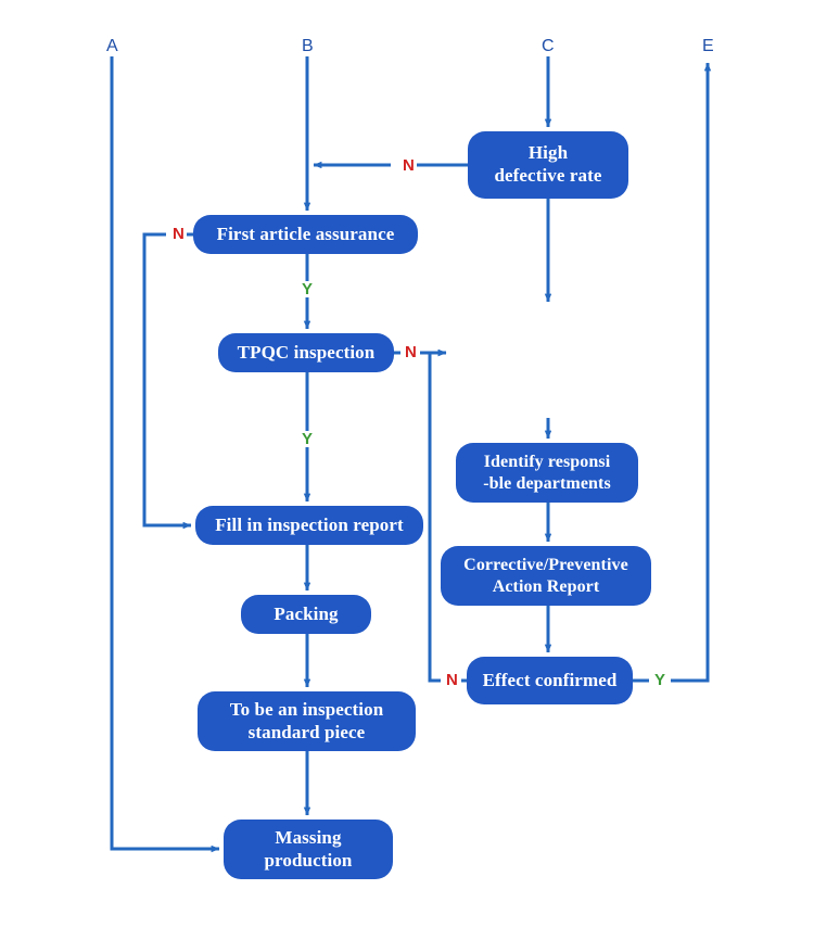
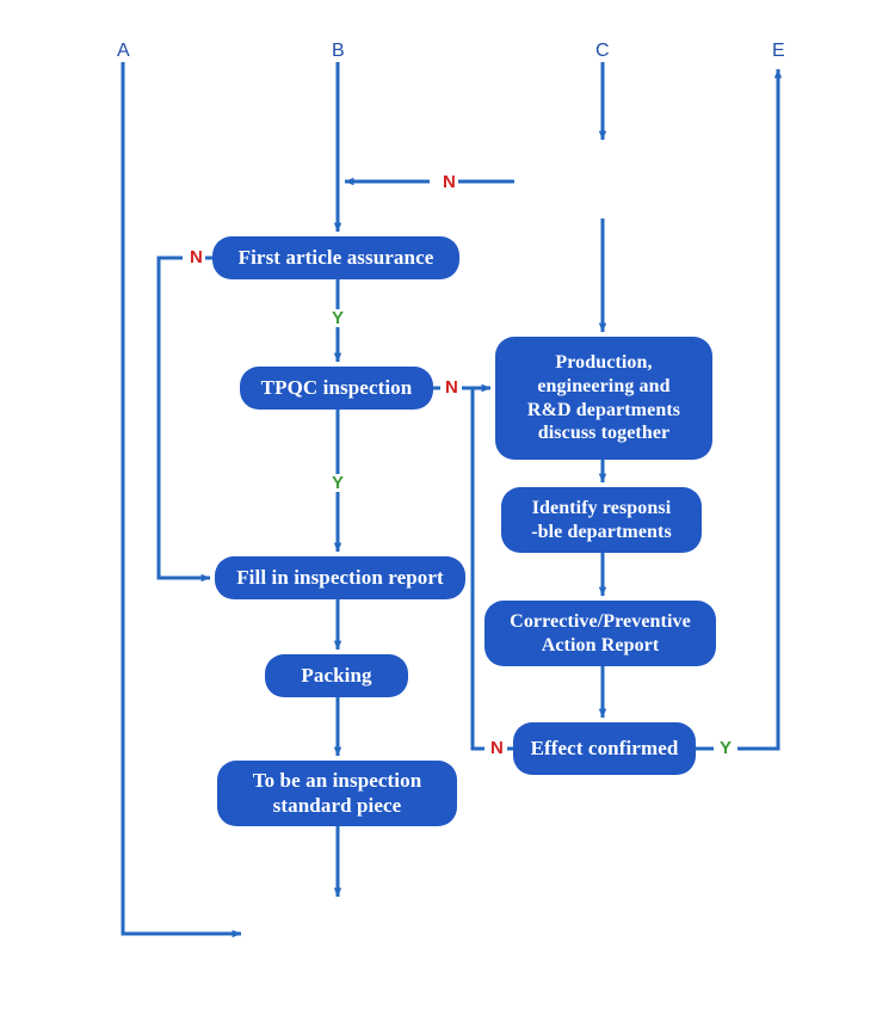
  A
  B
  C
  E
- High
- defective rate
  First article assurance
  TPQC inspection
+ Production,
+ engineering and
+ R&D departments
+ discuss together
  Identify responsi
  -ble departments
  Corrective/Preventive
  Action Report
  Effect confirmed
  Fill in inspection report
  Packing
  To be an inspection
  standard piece
- Massing
- production
  N
  N
  Y
  N
  Y
  N
  Y
